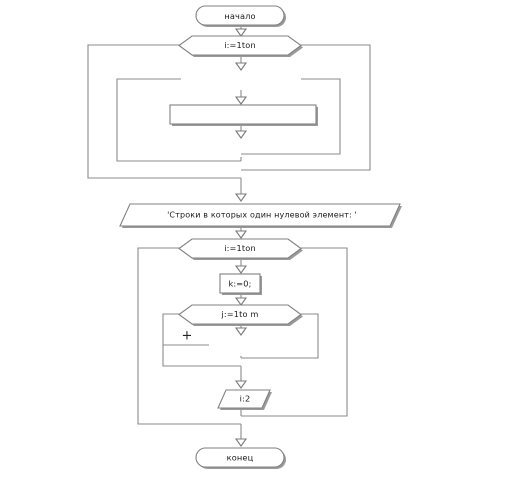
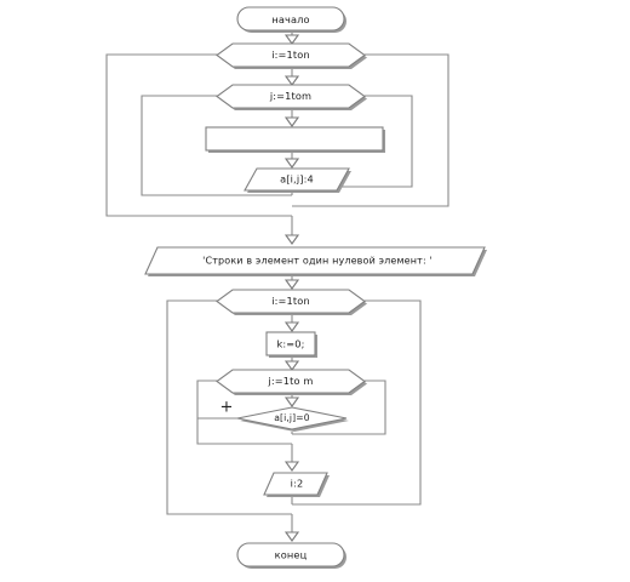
  начало
  i:=1ton
+ j:=1tom
+ a[i,j]:4
- 'Строки в которых один нулевой элемент: '
+ 'Строки в элемент один нулевой элемент: '
  i:=1ton
  k:=0;
  j:=1to m
+ a[i,j]=0
  +
  i:2
  конец
